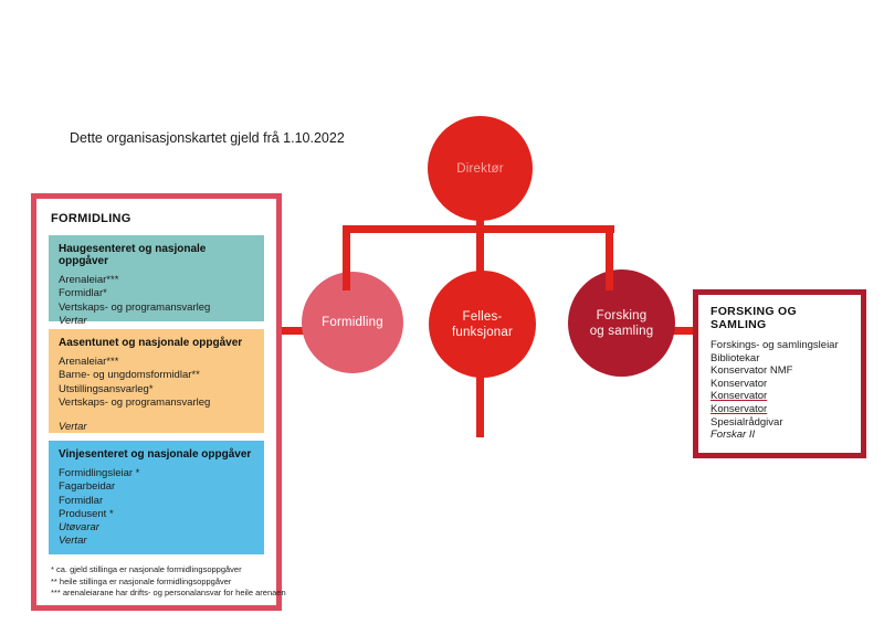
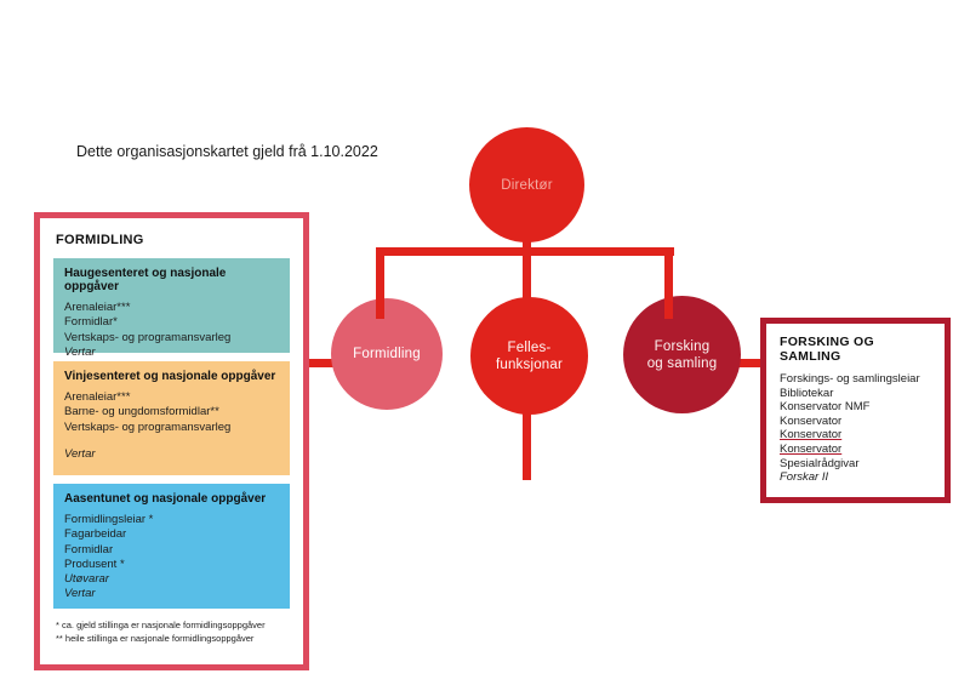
  Dette organisasjonskartet gjeld frå 1.10.2022
  Direktør
  Formidling
  Felles-
  funksjonar
  Forsking
  og samling
  FORMIDLING
  Haugesenteret og nasjonale oppgåver
  Arenaleiar***
  Formidlar*
  Vertskaps- og programansvarleg
  Vertar
- Aasentunet og nasjonale oppgåver
+ Vinjesenteret og nasjonale oppgåver
  Arenaleiar***
  Barne- og ungdomsformidlar**
- Utstillingsansvarleg*
  Vertskaps- og programansvarleg
  Vertar
- Vinjesenteret og nasjonale oppgåver
+ Aasentunet og nasjonale oppgåver
  Formidlingsleiar *
  Fagarbeidar
  Formidlar
  Produsent *
  Utøvarar
  Vertar
  * ca. gjeld stillinga er nasjonale formidlingsoppgåver
  ** heile stillinga er nasjonale formidlingsoppgåver
- *** arenaleiarane har drifts- og personalansvar for heile arenaen
  FORSKING OG SAMLING
  Forskings- og samlingsleiar
  Bibliotekar
  Konservator NMF
  Konservator
  Konservator
  Konservator
  Spesialrådgivar
  Forskar II
